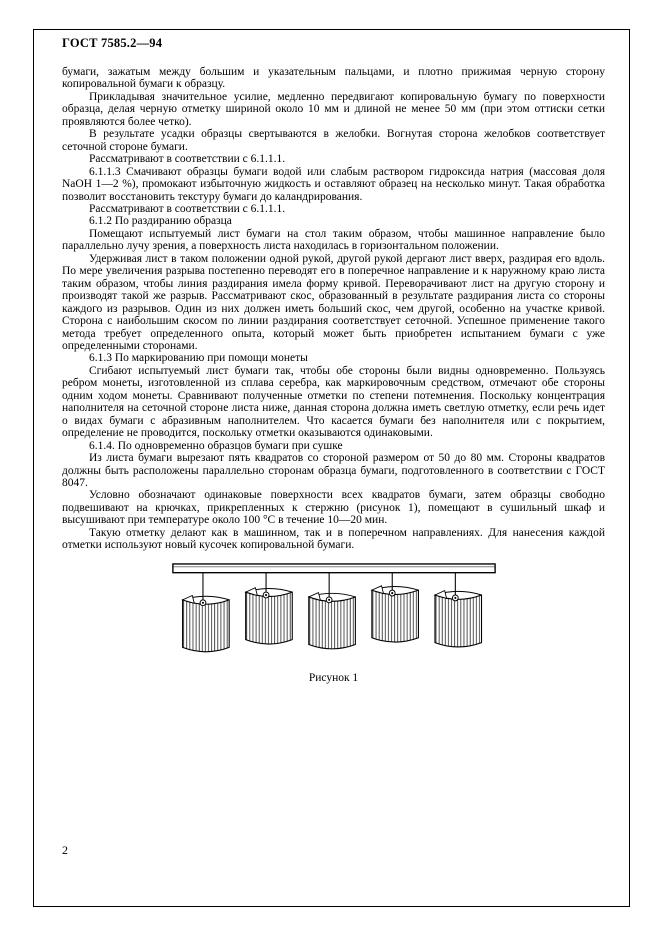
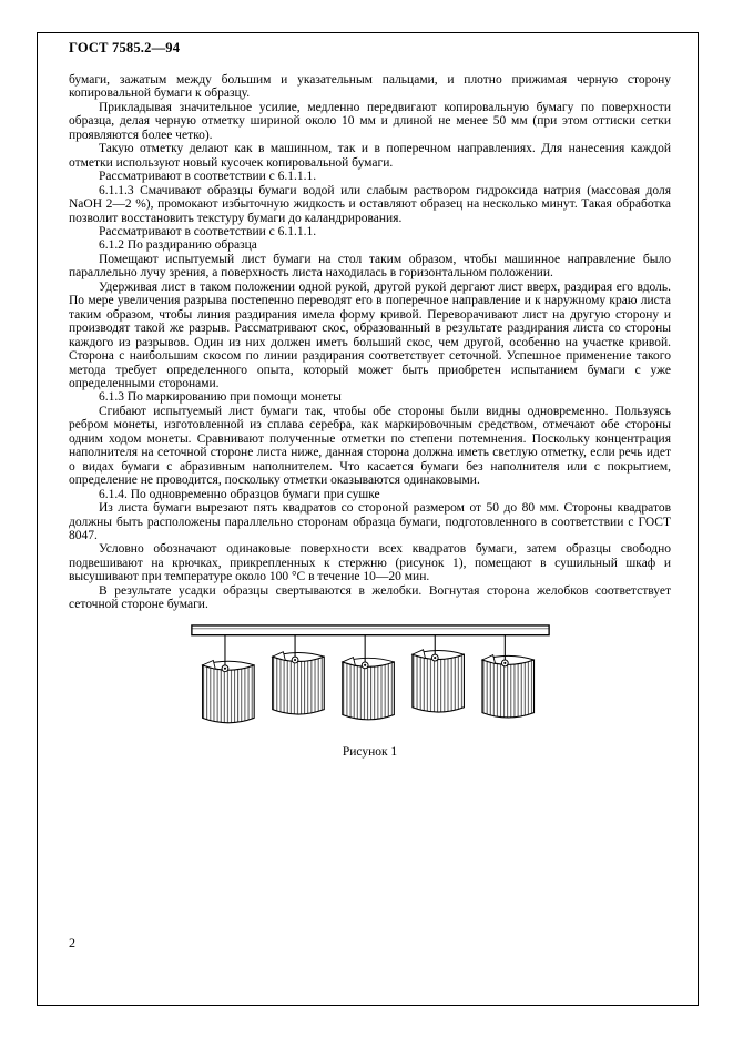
  ГОСТ 7585.2—94
  бумаги, зажатым между большим и указательным пальцами, и плотно прижимая черную сторону копировальной бумаги к образцу.
  Прикладывая значительное усилие, медленно передвигают копировальную бумагу по поверхности образца, делая черную отметку шириной около 10 мм и длиной не менее 50 мм (при этом оттиски сетки проявляются более четко).
- В результате усадки образцы свертываются в желобки. Вогнутая сторона желобков соответствует сеточной стороне бумаги.
+ Такую отметку делают как в машинном, так и в поперечном направлениях. Для нанесения каждой отметки используют новый кусочек копировальной бумаги.
  Рассматривают в соответствии с 6.1.1.1.
- 6.1.1.3 Смачивают образцы бумаги водой или слабым раствором гидроксида натрия (массовая доля NaOH 1—2 %), промокают избыточную жидкость и оставляют образец на несколько минут. Такая обработка позволит восстановить текстуру бумаги до каландрирования.
+ 6.1.1.3 Смачивают образцы бумаги водой или слабым раствором гидроксида натрия (массовая доля NaOH 2—2 %), промокают избыточную жидкость и оставляют образец на несколько минут. Такая обработка позволит восстановить текстуру бумаги до каландрирования.
  Рассматривают в соответствии с 6.1.1.1.
  6.1.2 По раздиранию образца
  Помещают испытуемый лист бумаги на стол таким образом, чтобы машинное направление было параллельно лучу зрения, а поверхность листа находилась в горизонтальном положении.
  Удерживая лист в таком положении одной рукой, другой рукой дергают лист вверх, раздирая его вдоль. По мере увеличения разрыва постепенно переводят его в поперечное направление и к наружному краю листа таким образом, чтобы линия раздирания имела форму кривой. Переворачивают лист на другую сторону и производят такой же разрыв. Рассматривают скос, образованный в результате раздирания листа со стороны каждого из разрывов. Один из них должен иметь больший скос, чем другой, особенно на участке кривой. Сторона с наибольшим скосом по линии раздирания соответствует сеточной. Успешное применение такого метода требует определенного опыта, который может быть приобретен испытанием бумаги с уже определенными сторонами.
  6.1.3 По маркированию при помощи монеты
  Сгибают испытуемый лист бумаги так, чтобы обе стороны были видны одновременно. Пользуясь ребром монеты, изготовленной из сплава серебра, как маркировочным средством, отмечают обе стороны одним ходом монеты. Сравнивают полученные отметки по степени потемнения. Поскольку концентрация наполнителя на сеточной стороне листа ниже, данная сторона должна иметь светлую отметку, если речь идет о видах бумаги с абразивным наполнителем. Что касается бумаги без наполнителя или с покрытием, определение не проводится, поскольку отметки оказываются одинаковыми.
  6.1.4. По одновременно образцов бумаги при сушке
  Из листа бумаги вырезают пять квадратов со стороной размером от 50 до 80 мм. Стороны квадратов должны быть расположены параллельно сторонам образца бумаги, подготовленного в соответствии с ГОСТ 8047.
  Условно обозначают одинаковые поверхности всех квадратов бумаги, затем образцы свободно подвешивают на крючках, прикрепленных к стержню (рисунок 1), помещают в сушильный шкаф и высушивают при температуре около 100 °С в течение 10—20 мин.
- Такую отметку делают как в машинном, так и в поперечном направлениях. Для нанесения каждой отметки используют новый кусочек копировальной бумаги.
+ В результате усадки образцы свертываются в желобки. Вогнутая сторона желобков соответствует сеточной стороне бумаги.
  Рисунок 1
  2
